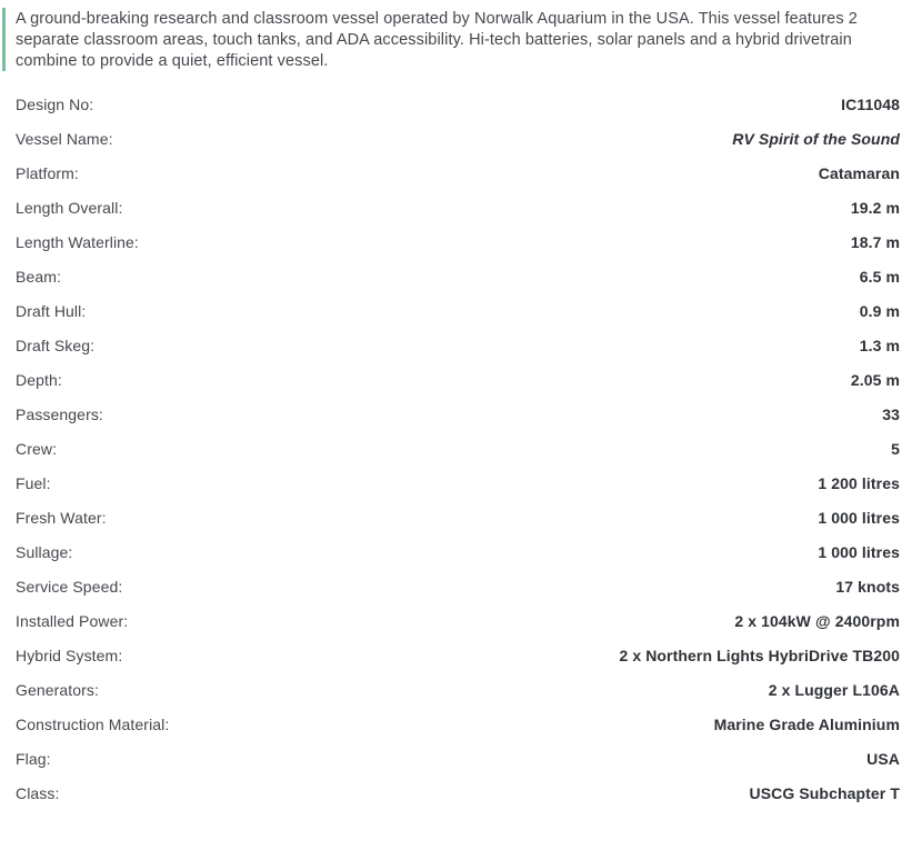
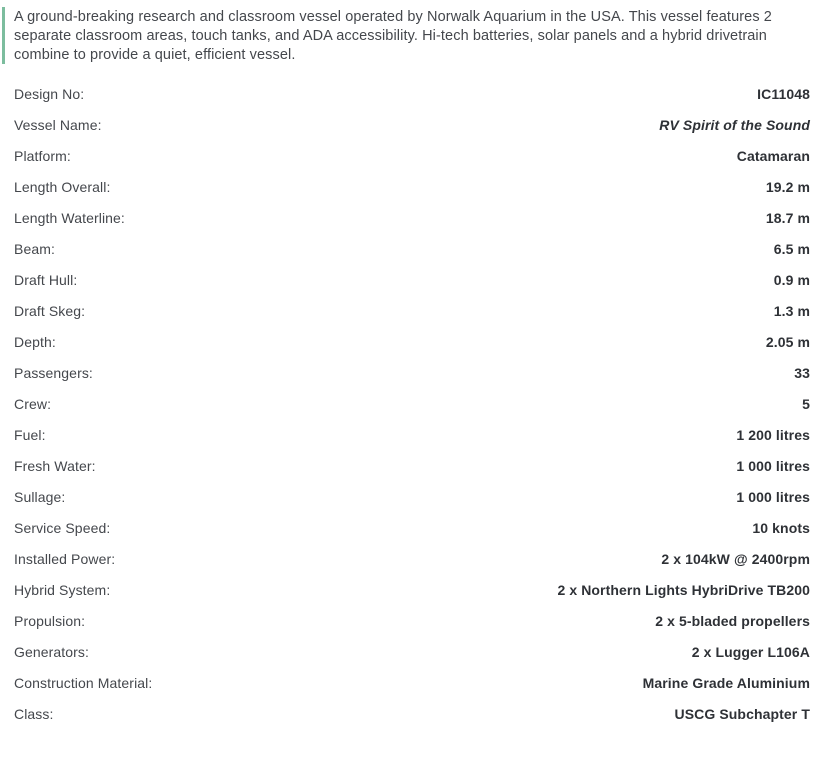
  A ground-breaking research and classroom vessel operated by Norwalk Aquarium in the USA. This vessel features 2 separate classroom areas, touch tanks, and ADA accessibility. Hi-tech batteries, solar panels and a hybrid drivetrain combine to provide a quiet, efficient vessel.
  Design No:
  IC11048
  Vessel Name:
  RV Spirit of the Sound
  Platform:
  Catamaran
  Length Overall:
  19.2 m
  Length Waterline:
  18.7 m
  Beam:
  6.5 m
  Draft Hull:
  0.9 m
  Draft Skeg:
  1.3 m
  Depth:
  2.05 m
  Passengers:
  33
  Crew:
  5
  Fuel:
  1 200 litres
  Fresh Water:
  1 000 litres
  Sullage:
  1 000 litres
  Service Speed:
- 17 knots
+ 10 knots
  Installed Power:
  2 x 104kW @ 2400rpm
  Hybrid System:
  2 x Northern Lights HybriDrive TB200
+ Propulsion:
+ 2 x 5-bladed propellers
  Generators:
  2 x Lugger L106A
  Construction Material:
  Marine Grade Aluminium
- Flag:
- USA
  Class:
  USCG Subchapter T
